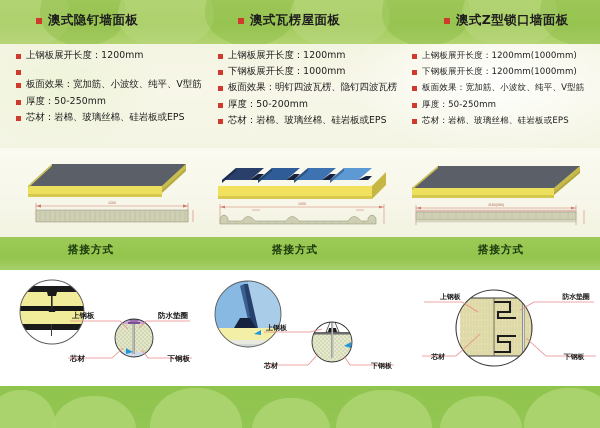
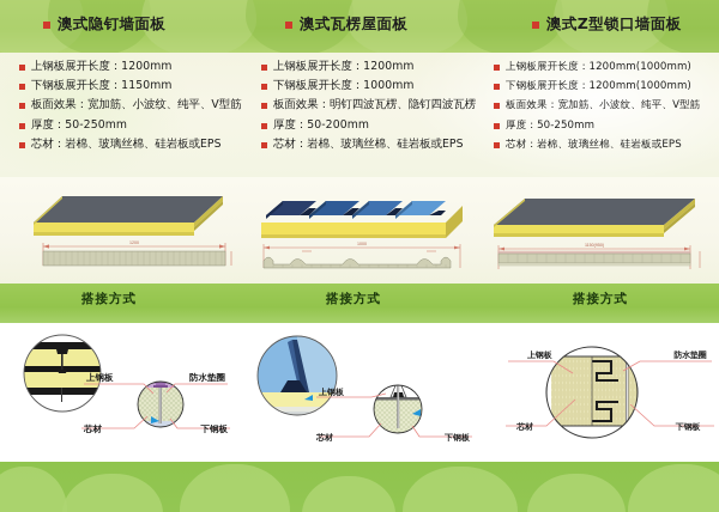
  澳式隐钉墙面板
  澳式瓦楞屋面板
  澳式Z型锁口墙面板
  上钢板展开长度：1200mm
+ 下钢板展开长度：1150mm
  板面效果：宽加筋、小波纹、纯平、V型筋
  厚度：50-250mm
  芯材：岩棉、玻璃丝棉、硅岩板或EPS
  上钢板展开长度：1200mm
  下钢板展开长度：1000mm
  板面效果：明钉四波瓦楞、隐钉四波瓦楞
  厚度：50-200mm
  芯材：岩棉、玻璃丝棉、硅岩板或EPS
  上钢板展开长度：1200mm(1000mm)
  下钢板展开长度：1200mm(1000mm)
  板面效果：宽加筋、小波纹、纯平、V型筋
  厚度：50-250mm
  芯材：岩棉、玻璃丝棉、硅岩板或EPS
  搭接方式
  搭接方式
  搭接方式
  上钢板
  防水垫圈
  芯材
  下钢板
  上钢板
  芯材
  下钢板
  上钢板
  防水垫圈
  芯材
  下钢板
